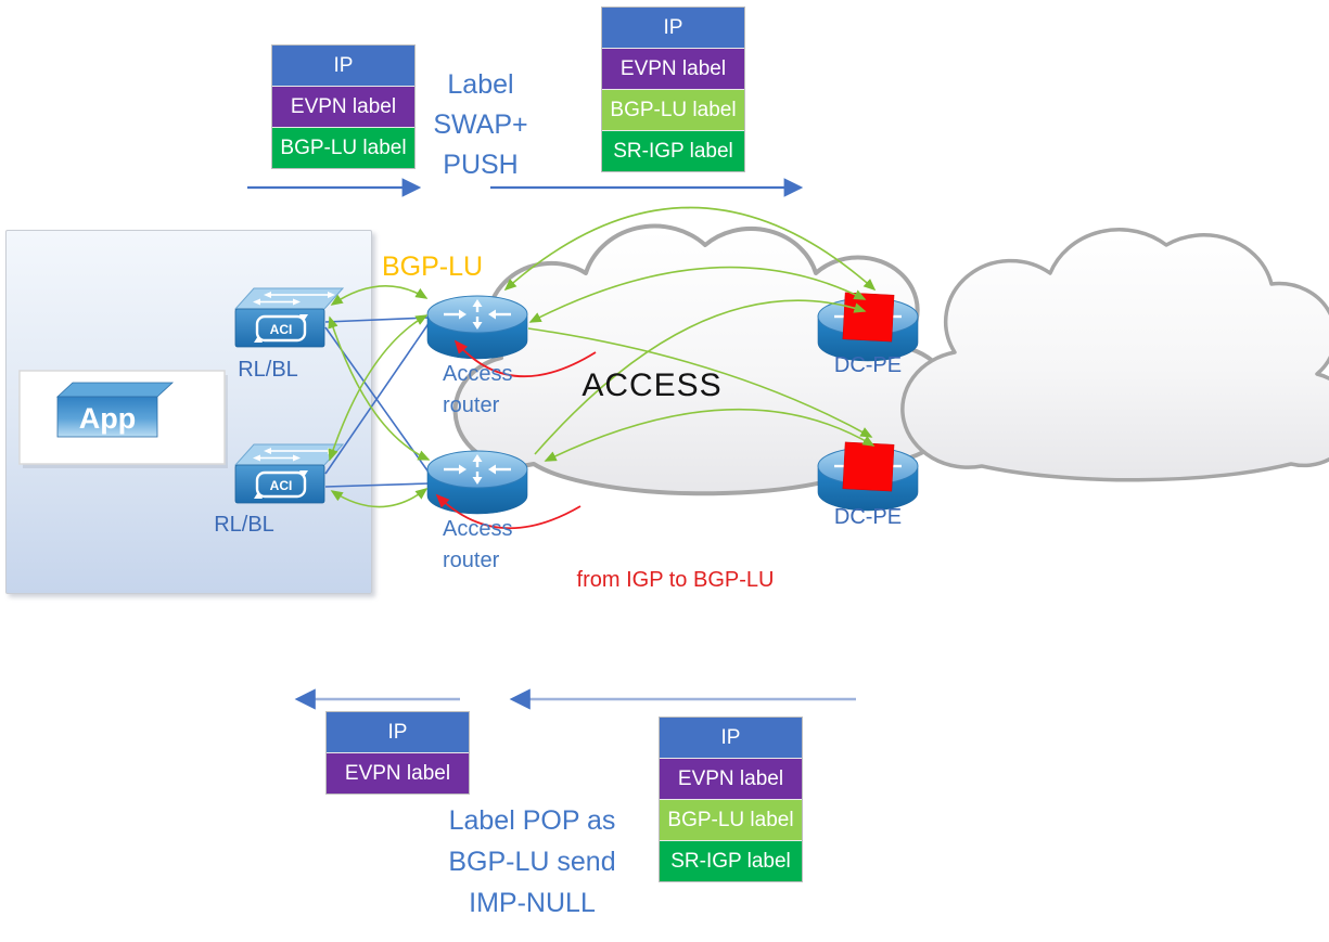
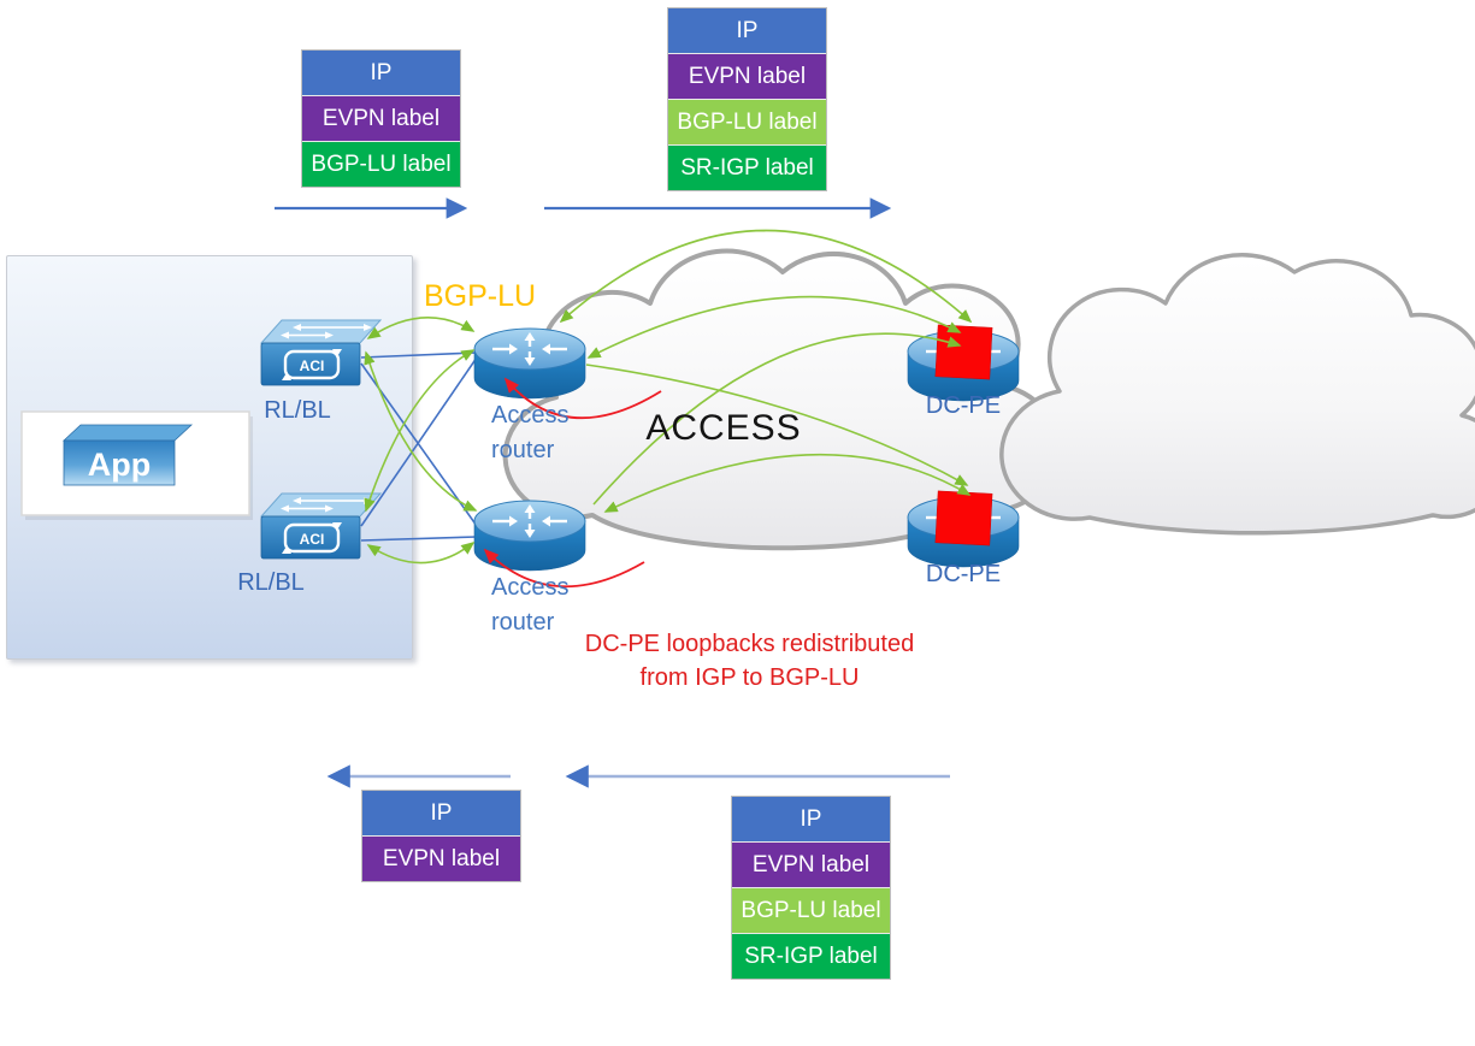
  ACI
  ACI
  IP
  EVPN label
  BGP-LU label
  IP
  EVPN label
  BGP-LU label
  SR-IGP label
  IP
  EVPN label
  IP
  EVPN label
  BGP-LU label
  SR-IGP label
- Label
- SWAP+
- PUSH
  BGP-LU
  RL/BL
  RL/BL
  Access
  router
  Access
  router
  ACCESS
  DC-PE
  DC-PE
+ DC-PE loopbacks redistributed
  from IGP to BGP-LU
- Label POP as
- BGP-LU send
- IMP-NULL
  App
